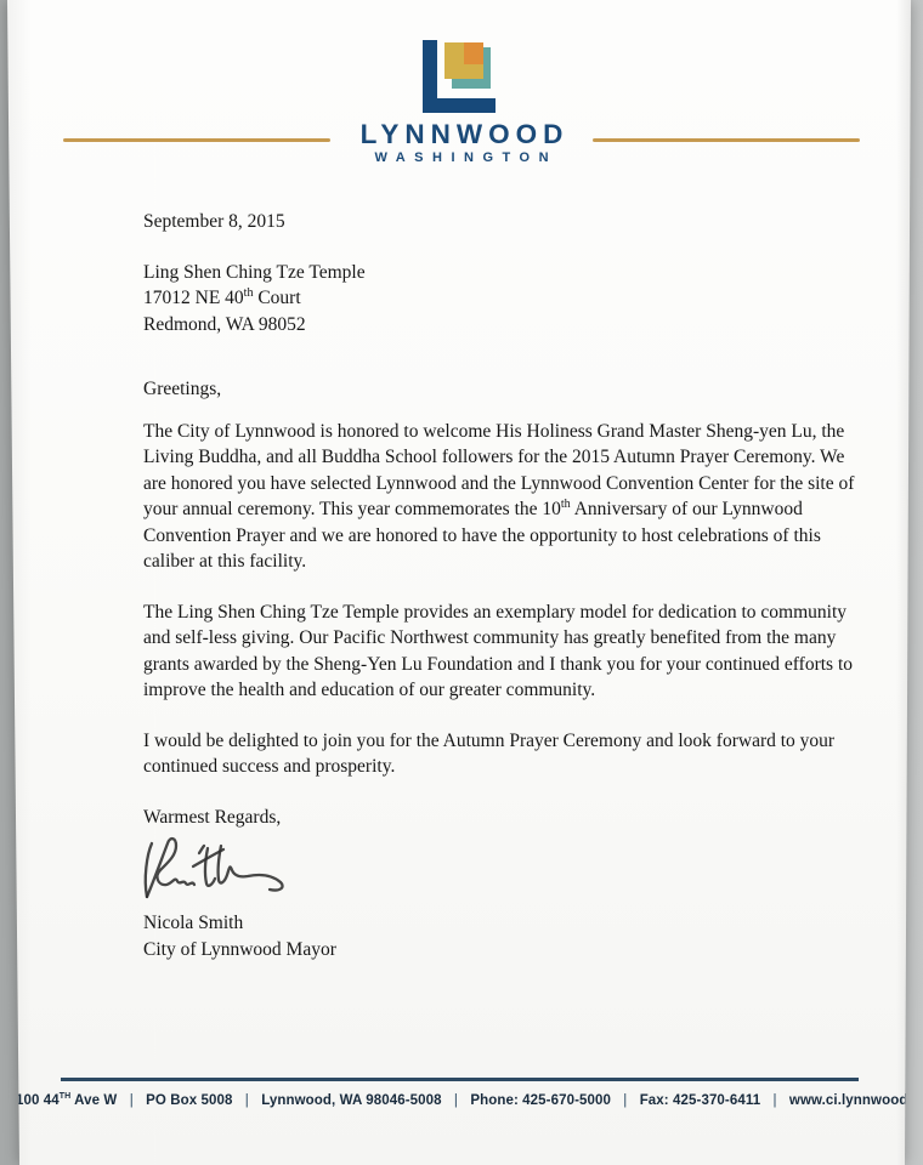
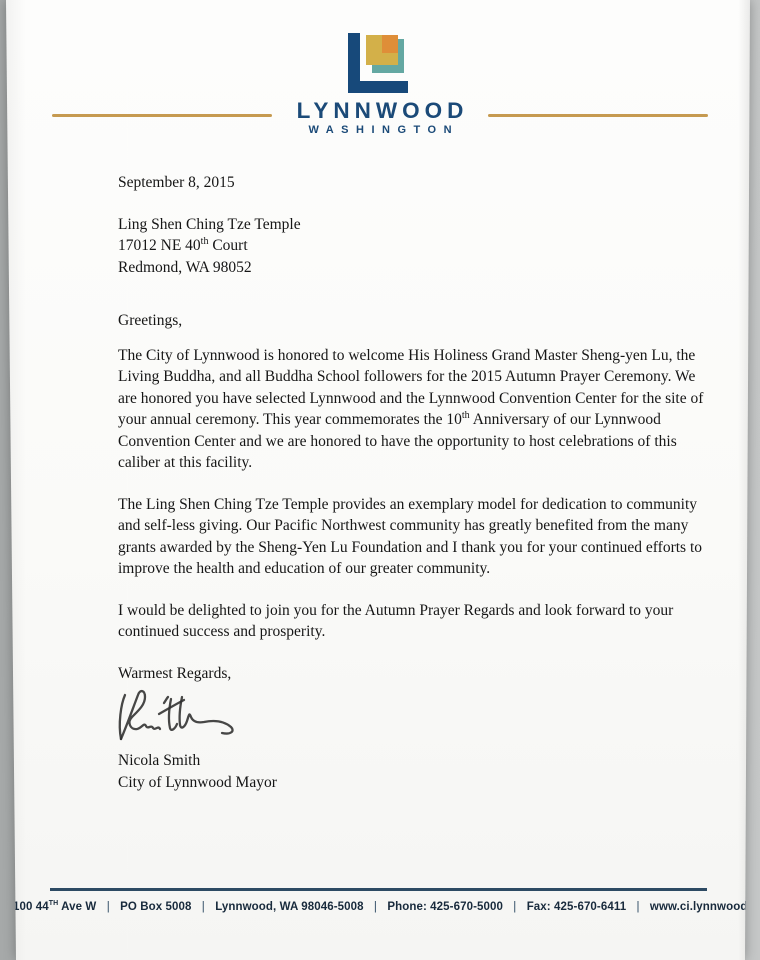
  LYNNWOOD
  WASHINGTON
  September 8, 2015
  Ling Shen Ching Tze Temple
  17012 NE 40th Court
  Redmond, WA 98052
  Greetings,
- The City of Lynnwood is honored to welcome His Holiness Grand Master Sheng-yen Lu, the Living Buddha, and all Buddha School followers for the 2015 Autumn Prayer Ceremony. We are honored you have selected Lynnwood and the Lynnwood Convention Center for the site of your annual ceremony. This year commemorates the 10th Anniversary of our Lynnwood Convention Prayer and we are honored to have the opportunity to host celebrations of this caliber at this facility.
+ The City of Lynnwood is honored to welcome His Holiness Grand Master Sheng-yen Lu, the Living Buddha, and all Buddha School followers for the 2015 Autumn Prayer Ceremony. We are honored you have selected Lynnwood and the Lynnwood Convention Center for the site of your annual ceremony. This year commemorates the 10th Anniversary of our Lynnwood Convention Center and we are honored to have the opportunity to host celebrations of this caliber at this facility.
  The Ling Shen Ching Tze Temple provides an exemplary model for dedication to community and self-less giving. Our Pacific Northwest community has greatly benefited from the many grants awarded by the Sheng-Yen Lu Foundation and I thank you for your continued efforts to improve the health and education of our greater community.
- I would be delighted to join you for the Autumn Prayer Ceremony and look forward to your continued success and prosperity.
+ I would be delighted to join you for the Autumn Prayer Regards and look forward to your continued success and prosperity.
  Warmest Regards,
  Nicola Smith
  City of Lynnwood Mayor
- 100 44 Ave W | PO Box 5008 | Lynnwood, WA 98046-5008 | Phone: 425-670-5000 | Fax: 425-370-6411 | www.ci.lynnwoo
+ 100 44 Ave W | PO Box 5008 | Lynnwood, WA 98046-5008 | Phone: 425-670-5000 | Fax: 425-670-6411 | www.ci.lynnwoo
